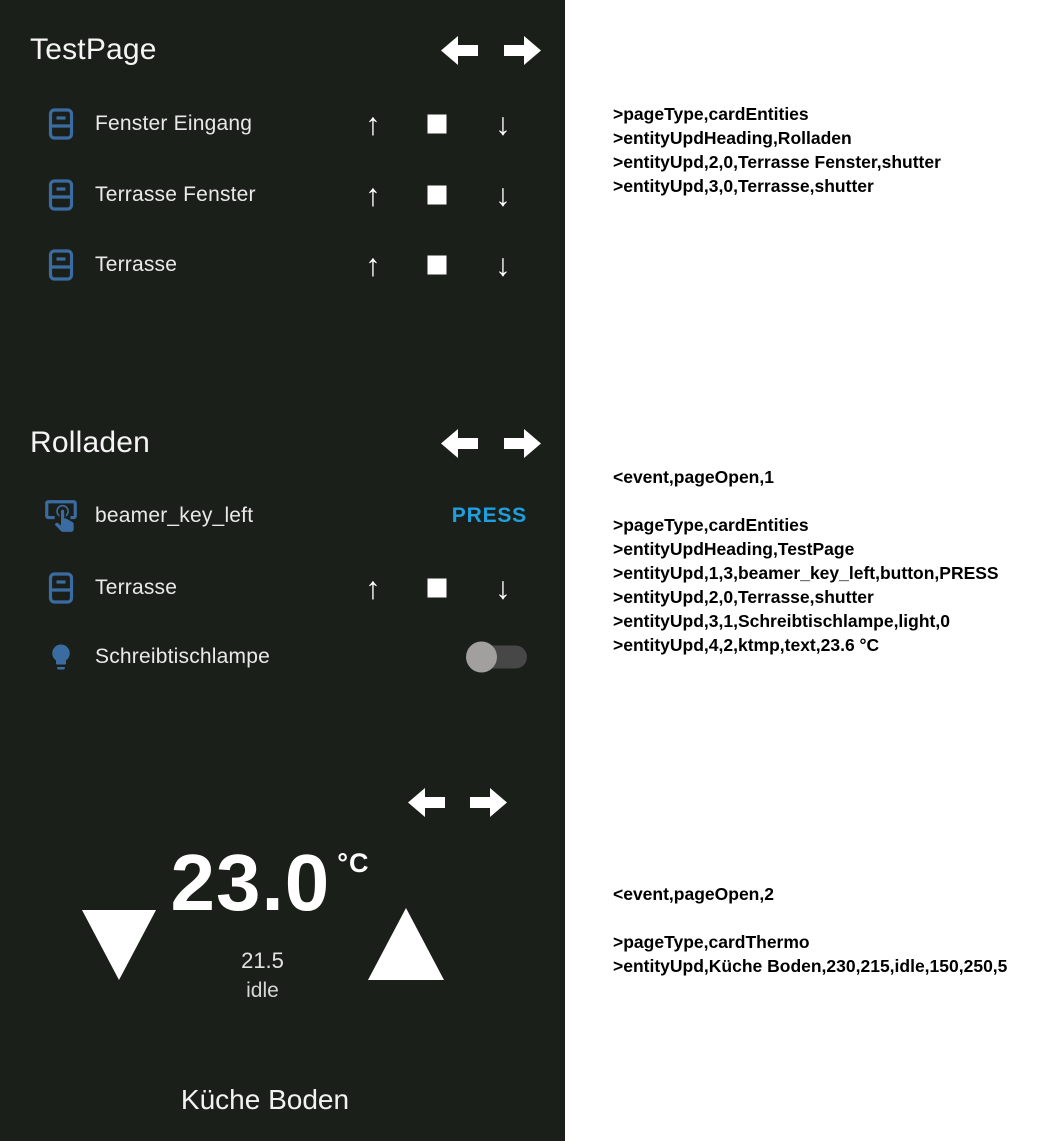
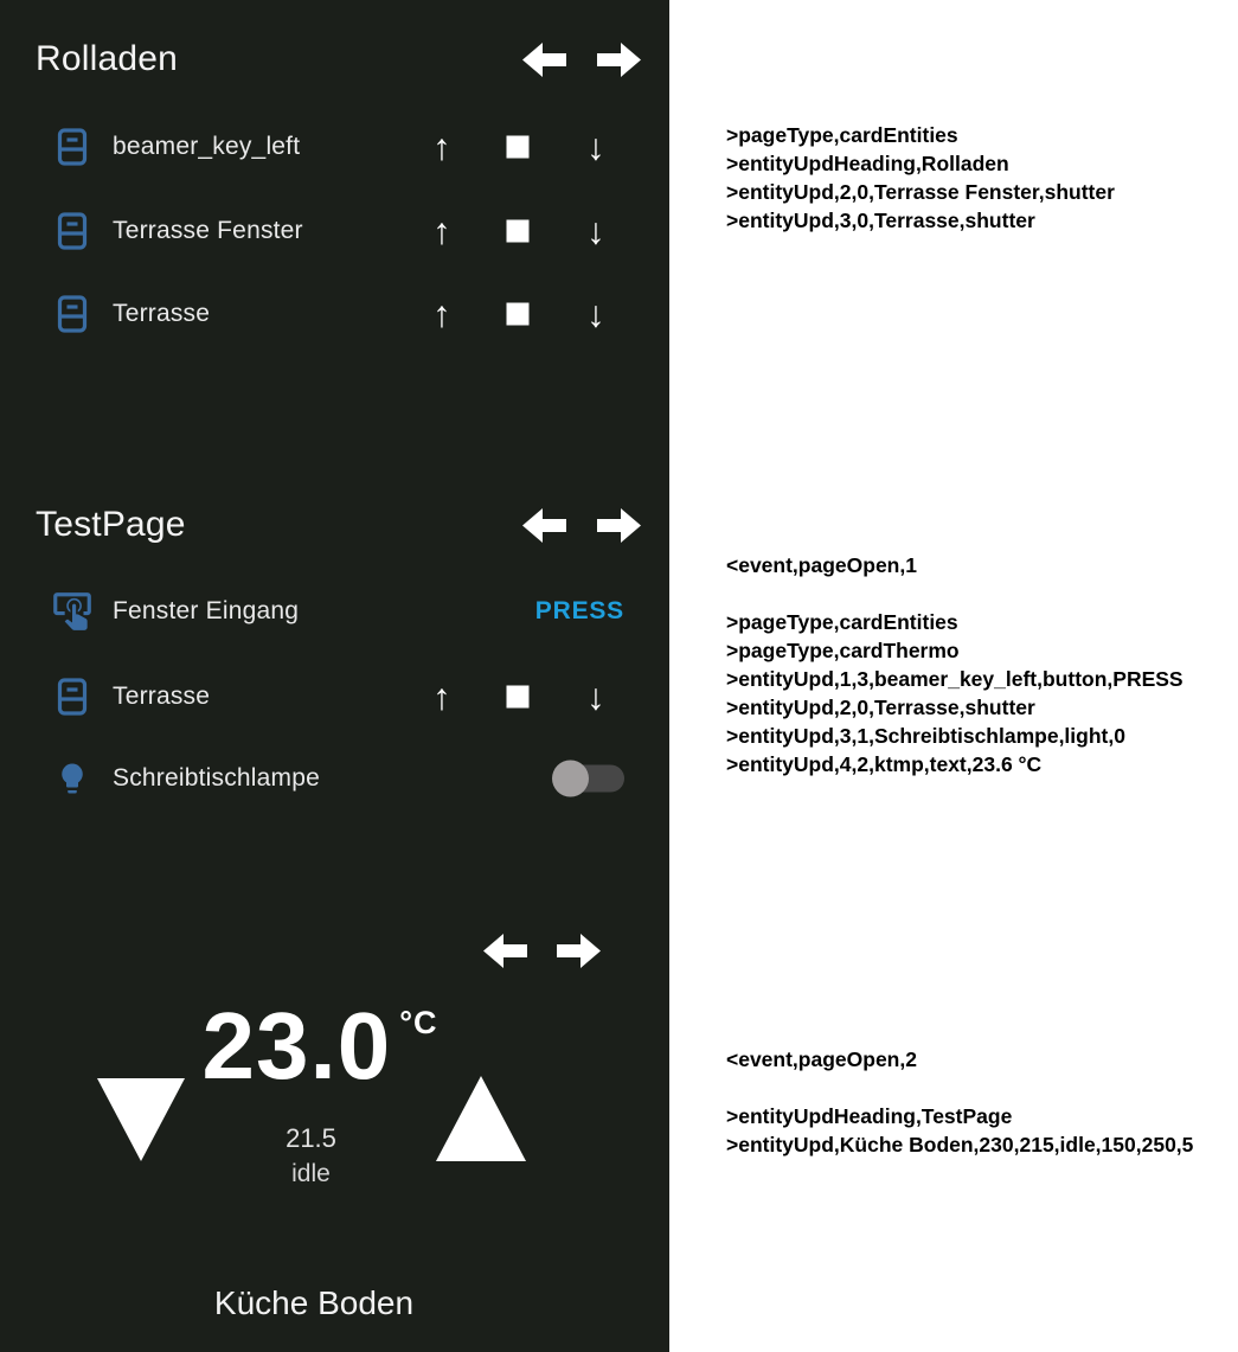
- TestPage
+ Rolladen
- Fenster Eingang
+ beamer_key_left
  ↑
  ↓
  Terrasse Fenster
  ↑
  ↓
  Terrasse
  ↑
  ↓
- Rolladen
+ TestPage
- beamer_key_left
+ Fenster Eingang
  PRESS
  Terrasse
  ↑
  ↓
  Schreibtischlampe
  23.0 °C
  21.5
  idle
  Küche Boden
  >pageType,cardEntities
  >entityUpdHeading,Rolladen
  >entityUpd,2,0,Terrasse Fenster,shutter
  >entityUpd,3,0,Terrasse,shutter
  <event,pageOpen,1
  >pageType,cardEntities
- >entityUpdHeading,TestPage
+ >pageType,cardThermo
  >entityUpd,1,3,beamer_key_left,button,PRESS
  >entityUpd,2,0,Terrasse,shutter
  >entityUpd,3,1,Schreibtischlampe,light,0
  >entityUpd,4,2,ktmp,text,23.6 °C
  <event,pageOpen,2
- >pageType,cardThermo
+ >entityUpdHeading,TestPage
  >entityUpd,Küche Boden,230,215,idle,150,250,5
